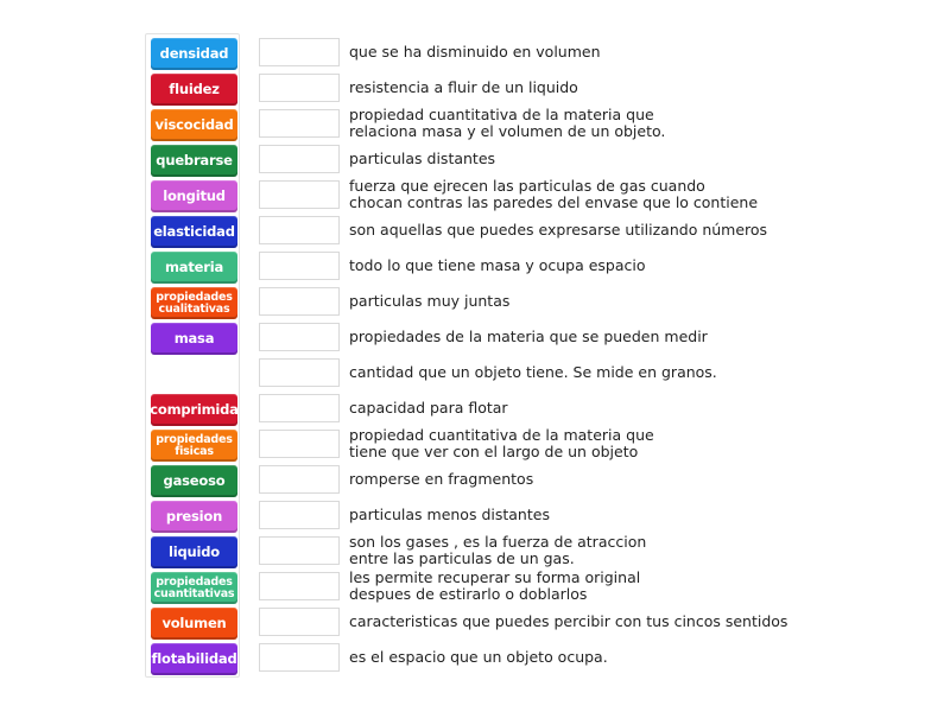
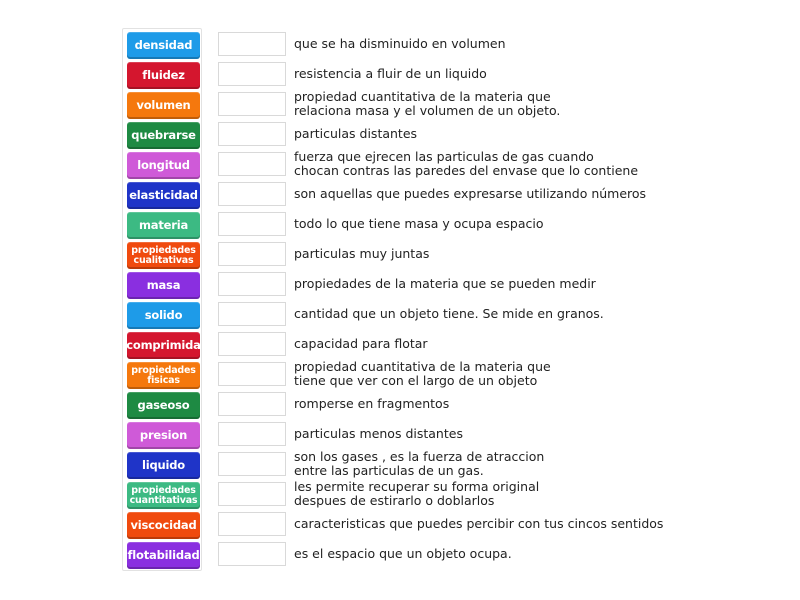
  densidad
  fluidez
- viscocidad
+ volumen
  quebrarse
  longitud
  elasticidad
  materia
  propiedades
  cualitativas
  masa
+ solido
  comprimida
  propiedades
  fisicas
  gaseoso
  presion
  liquido
  propiedades
  cuantitativas
- volumen
+ viscocidad
  flotabilidad
  que se ha disminuido en volumen
  resistencia a fluir de un liquido
  propiedad cuantitativa de la materia que
  relaciona masa y el volumen de un objeto.
  particulas distantes
  fuerza que ejrecen las particulas de gas cuando
  chocan contras las paredes del envase que lo contiene
  son aquellas que puedes expresarse utilizando números
  todo lo que tiene masa y ocupa espacio
  particulas muy juntas
  propiedades de la materia que se pueden medir
  cantidad que un objeto tiene. Se mide en granos.
  capacidad para flotar
  propiedad cuantitativa de la materia que
  tiene que ver con el largo de un objeto
  romperse en fragmentos
  particulas menos distantes
  son los gases , es la fuerza de atraccion
  entre las particulas de un gas.
  les permite recuperar su forma original
  despues de estirarlo o doblarlos
  caracteristicas que puedes percibir con tus cincos sentidos
  es el espacio que un objeto ocupa.
